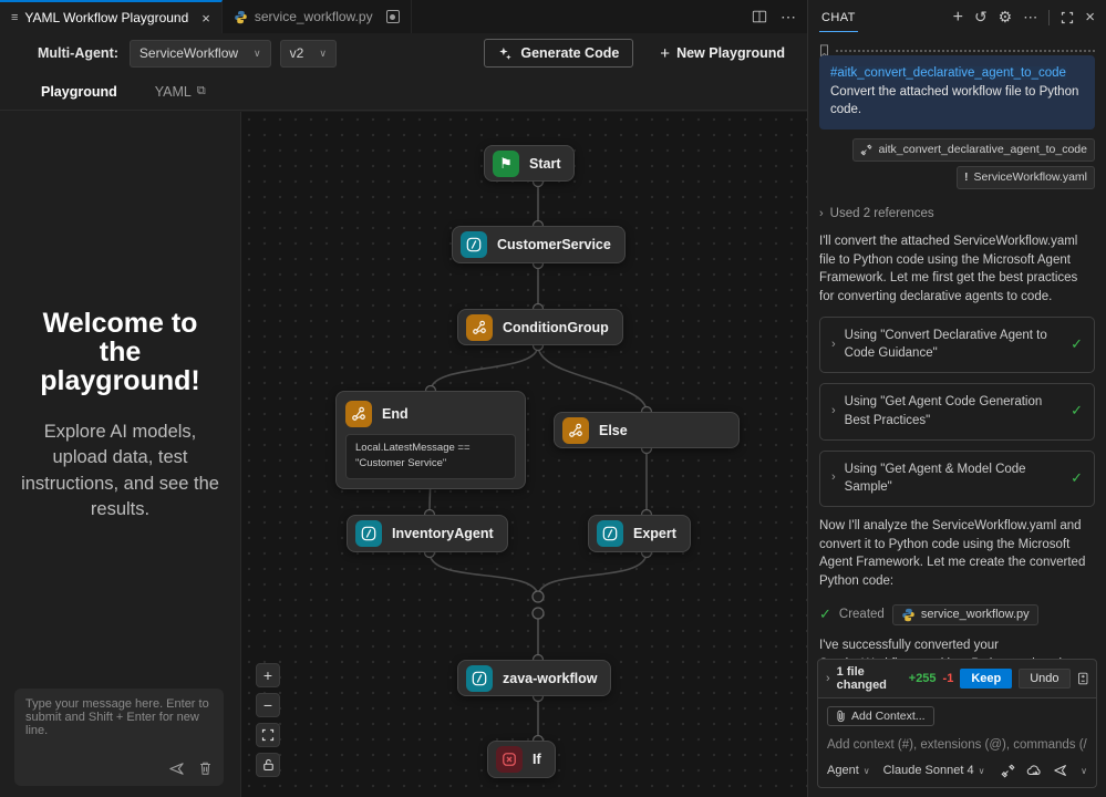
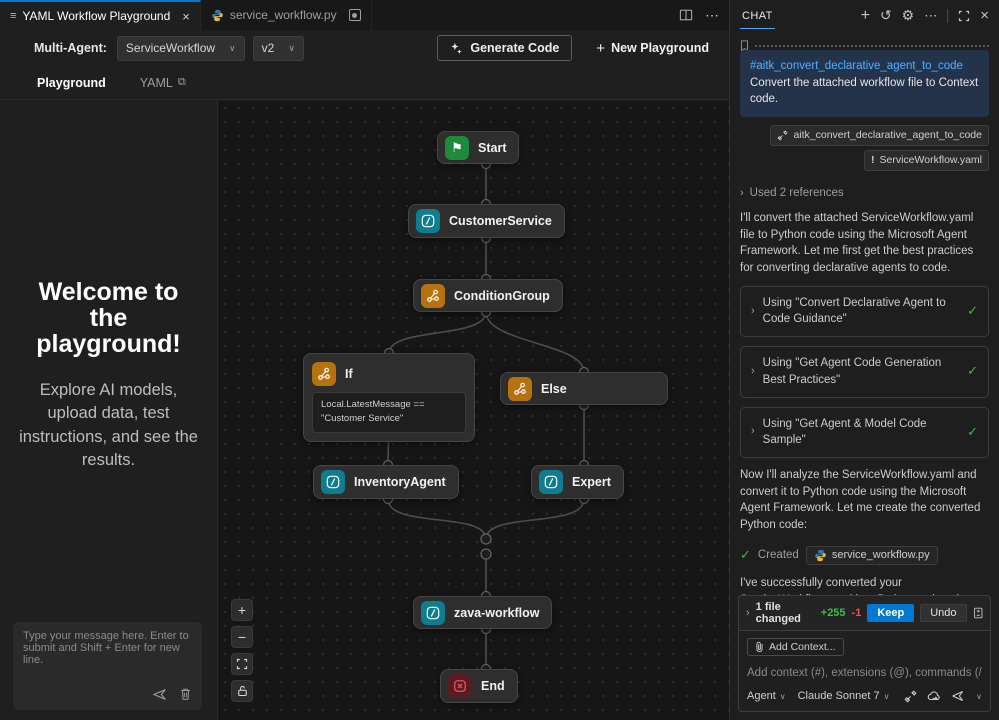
  ≡
  YAML Workflow Playground
  ×
  service_workflow.py
  ⋯
  Multi-Agent:
  ServiceWorkflow
  ∨
  v2
  ∨
  Generate Code
  +
  New Playground
  Playground
  YAML
  ⧉
  Welcome to the playground!
  Explore AI models, upload data, test instructions, and see the results.
  ⚑
  Start
  CustomerService
  ConditionGroup
- End
+ If
  Local.LatestMessage == "Customer Service"
  Else
  InventoryAgent
  Expert
  zava-workflow
- If
+ End
  +
  −
  CHAT
  +
  ↺
  ⚙
  ⋯
  ×
  #aitk_convert_declarative_agent_to_code
- Convert the attached workflow file to Python code.
+ Convert the attached workflow file to Context code.
  aitk_convert_declarative_agent_to_code
  !
  ServiceWorkflow.yaml
  ›
  Used 2 references
  I'll convert the attached ServiceWorkflow.yaml file to Python code using the Microsoft Agent Framework. Let me first get the best practices for converting declarative agents to code.
  ›
  Using "Convert Declarative Agent to Code Guidance"
  ✓
  ›
  Using "Get Agent Code Generation Best Practices"
  ✓
  ›
  Using "Get Agent & Model Code Sample"
  ✓
  Now I'll analyze the ServiceWorkflow.yaml and convert it to Python code using the Microsoft Agent Framework. Let me create the converted Python code:
  ✓
  Created
  service_workflow.py
  ›
  1 file changed
  +255
  -1
  Keep
  Undo
  Add Context...
  Add context (#), extensions (@), commands (/
  Agent
  ∨
- Claude Sonnet 4
+ Claude Sonnet 7
  ∨
  ∨
